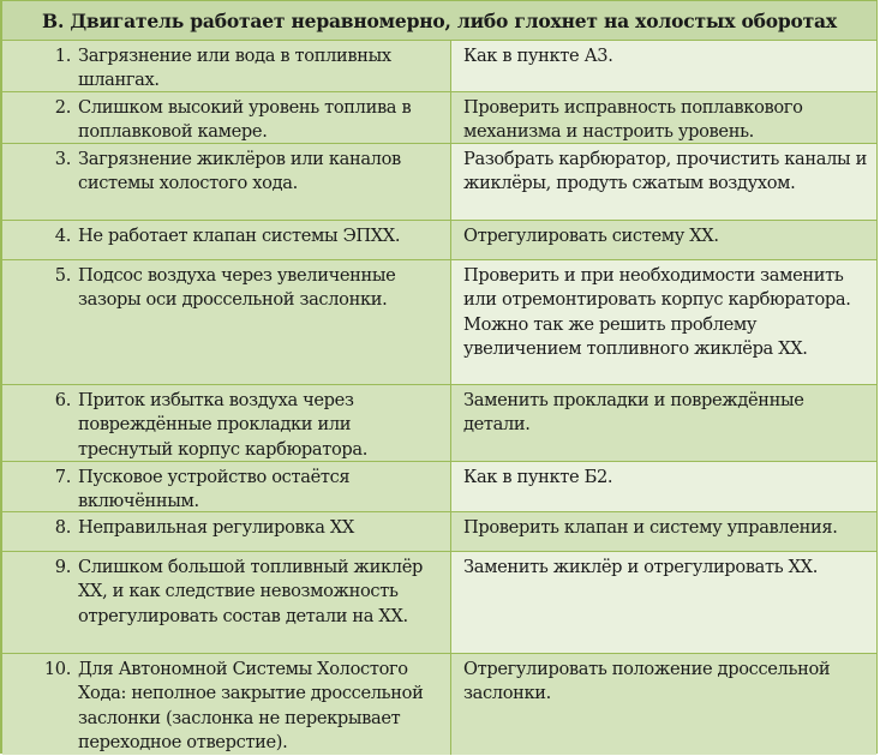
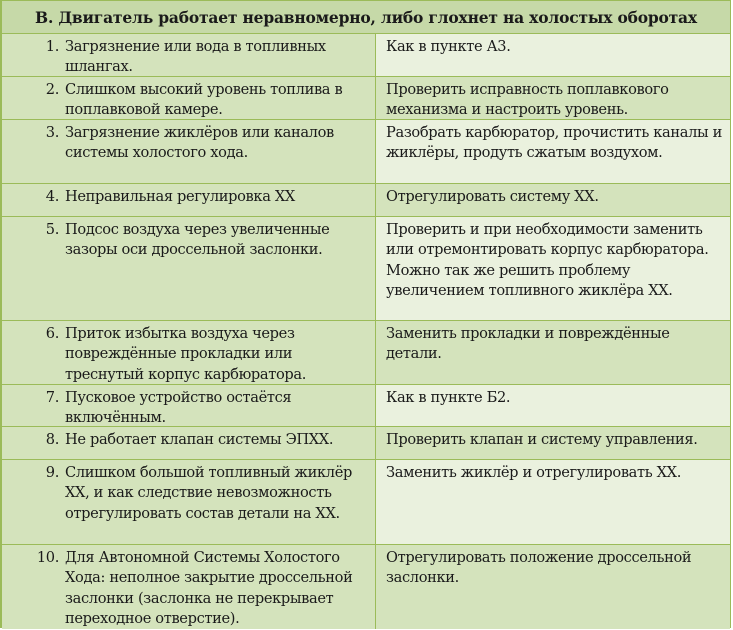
  В. Двигатель работает неравномерно, либо глохнет на холостых оборотах
  1.
  Загрязнение или вода в топливных шлангах.
  Как в пункте А3.
  2.
  Слишком высокий уровень топлива в поплавковой камере.
  Проверить исправность поплавкового механизма и настроить уровень.
  3.
  Загрязнение жиклёров или каналов системы холостого хода.
  Разобрать карбюратор, прочистить каналы и жиклёры, продуть сжатым воздухом.
  4.
- Не работает клапан системы ЭПХХ.
+ Неправильная регулировка ХХ
  Отрегулировать систему ХХ.
  5.
  Подсос воздуха через увеличенные зазоры оси дроссельной заслонки.
  Проверить и при необходимости заменить или отремонтировать корпус карбюратора. Можно так же решить проблему увеличением топливного жиклёра ХХ.
  6.
  Приток избытка воздуха через повреждённые прокладки или треснутый корпус карбюратора.
  Заменить прокладки и повреждённые детали.
  7.
  Пусковое устройство остаётся включённым.
  Как в пункте Б2.
  8.
- Неправильная регулировка ХХ
+ Не работает клапан системы ЭПХХ.
  Проверить клапан и систему управления.
  9.
  Слишком большой топливный жиклёр ХХ, и как следствие невозможность отрегулировать состав детали на ХХ.
  Заменить жиклёр и отрегулировать ХХ.
  10.
  Для Автономной Системы Холостого Хода: неполное закрытие дроссельной заслонки (заслонка не перекрывает переходное отверстие).
  Отрегулировать положение дроссельной заслонки.
